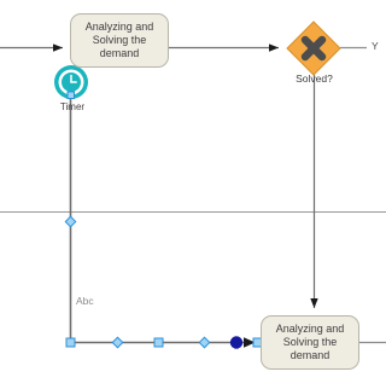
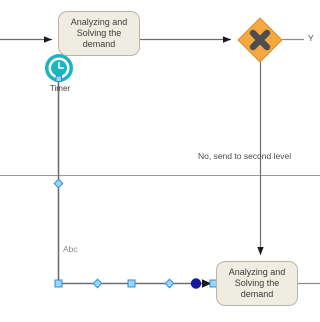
  Analyzing and
  Solving the
  demand
  Analyzing and
  Solving the
  demand
- Solved?
  Timer
+ No, send to second level
  Abc
  Y
